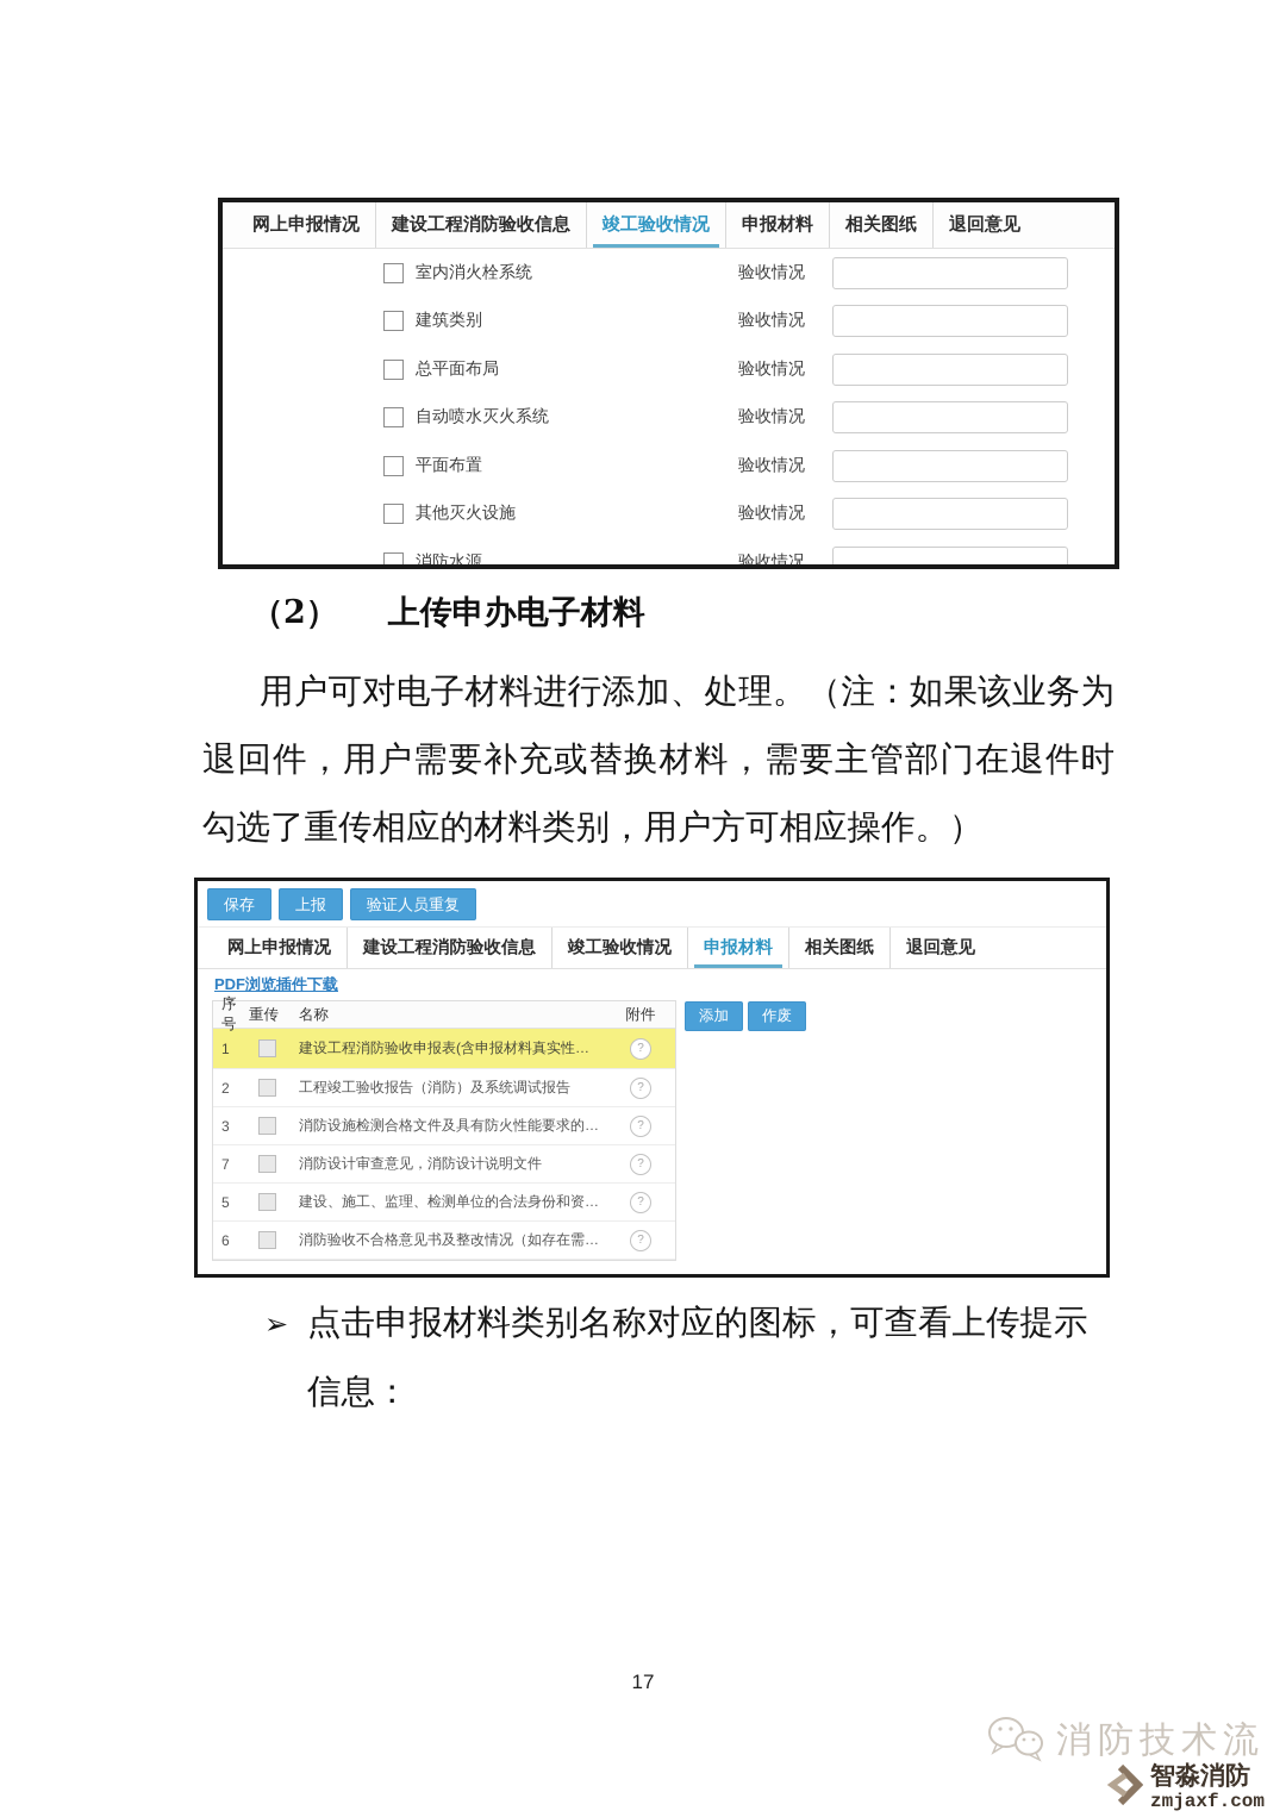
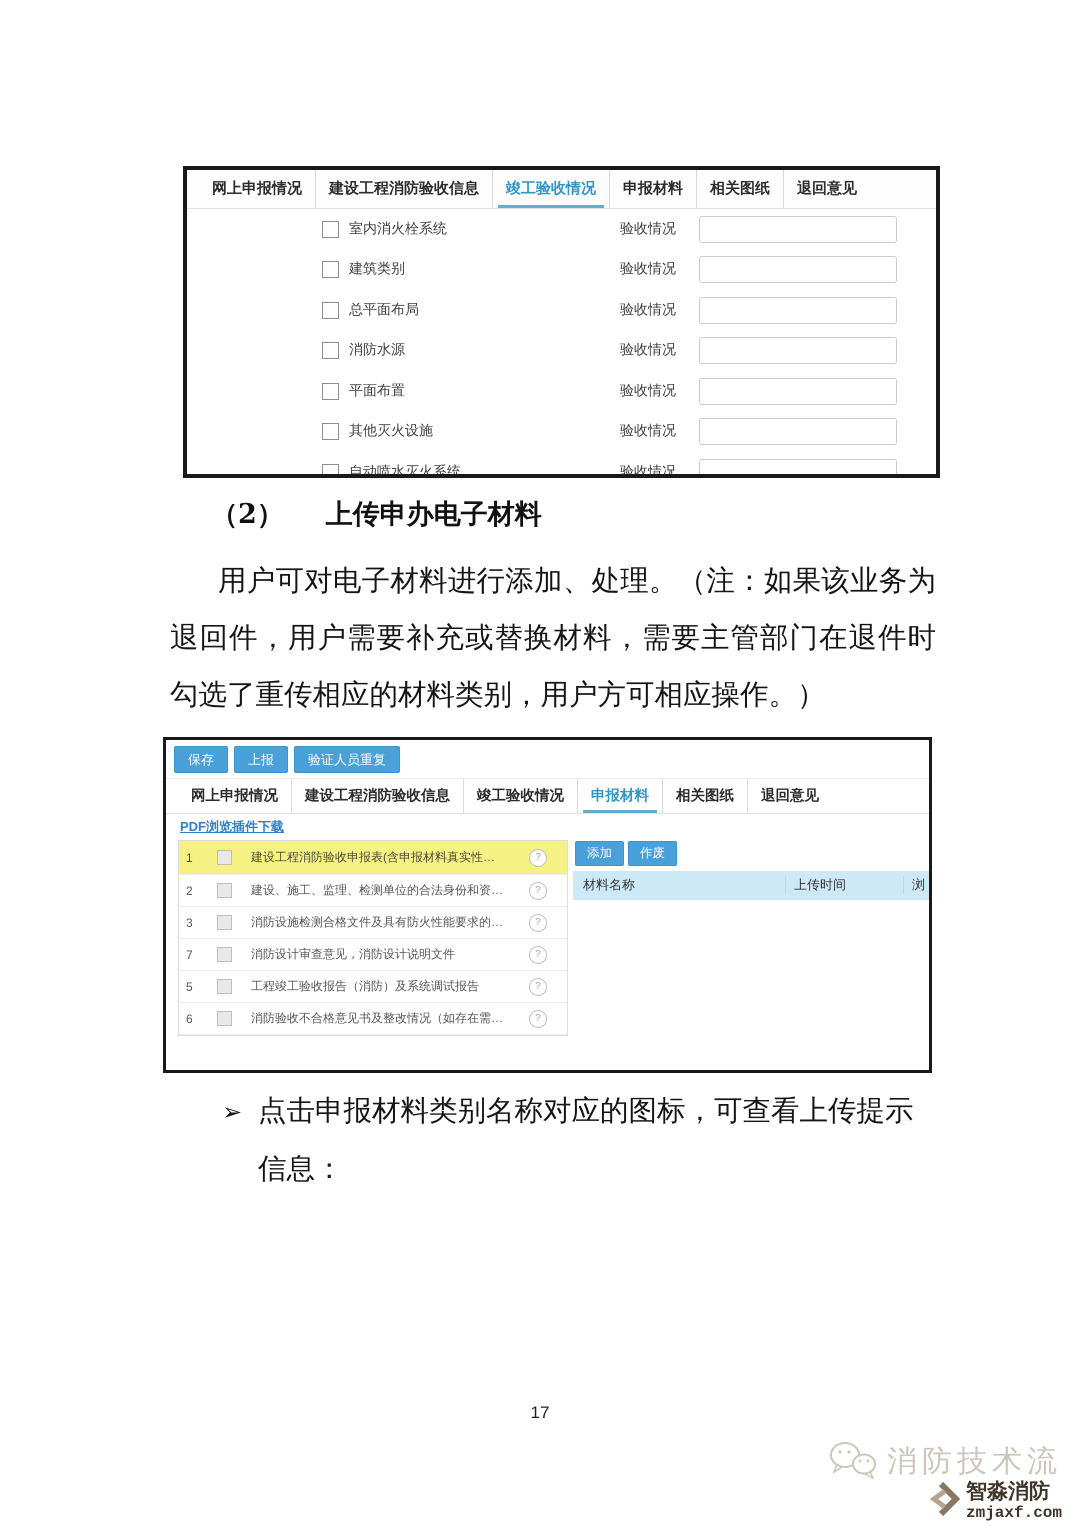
  网上申报情况
  建设工程消防验收信息
  竣工验收情况
  申报材料
  相关图纸
  退回意见
  室内消火栓系统
  验收情况
  建筑类别
  验收情况
  总平面布局
  验收情况
- 自动喷水灭火系统
+ 消防水源
  验收情况
  平面布置
  验收情况
  其他灭火设施
  验收情况
- 消防水源
+ 自动喷水灭火系统
  验收情况
  （2）
  上传申办电子材料
  用户可对电子材料进行添加、处理。（注：如果该业务为退回件，用户需要补充或替换材料，需要主管部门在退件时勾选了重传相应的材料类别，用户方可相应操作。）
  保存
  上报
  验证人员重复
  网上申报情况
  建设工程消防验收信息
  竣工验收情况
  申报材料
  相关图纸
  退回意见
  PDF浏览插件下载
- 序号
- 重传
- 名称
- 附件
  1
  建设工程消防验收申报表(含申报材料真实性…
  ?
  2
- 工程竣工验收报告（消防）及系统调试报告
+ 建设、施工、监理、检测单位的合法身份和资…
  ?
  3
  消防设施检测合格文件及具有防火性能要求的…
  ?
  7
  消防设计审查意见，消防设计说明文件
  ?
  5
- 建设、施工、监理、检测单位的合法身份和资…
+ 工程竣工验收报告（消防）及系统调试报告
  ?
  6
  消防验收不合格意见书及整改情况（如存在需…
  ?
  添加
  作废
+ 材料名称
+ 上传时间
+ 浏
  ➢
  点击申报材料类别名称对应的图标，可查看上传提示信息：
  17
  消防技术流
  智淼消防
  zmjaxf.com
